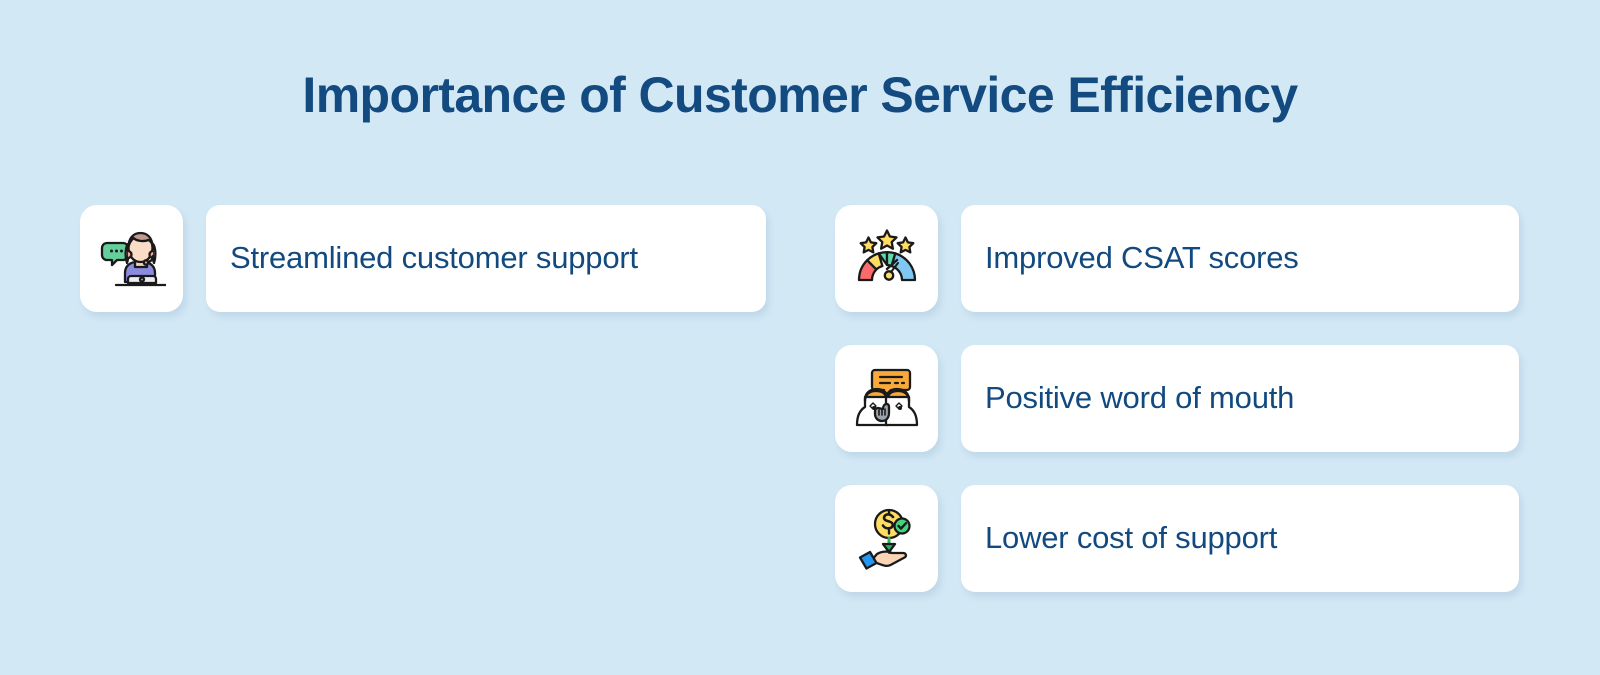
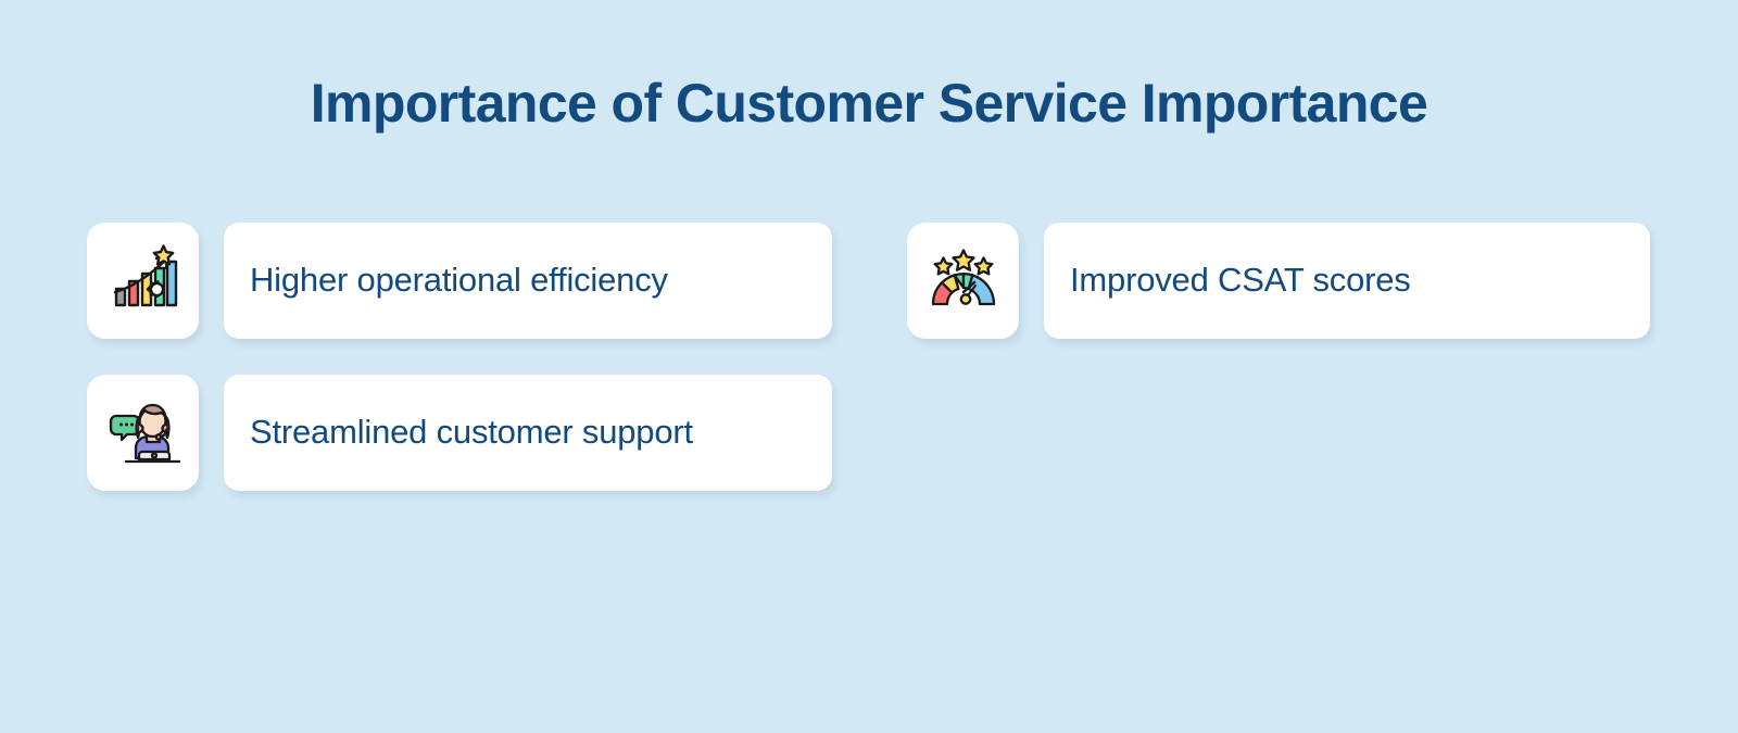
- Importance of Customer Service Efficiency
+ Importance of Customer Service Importance
+ Higher operational efficiency
  Streamlined customer support
  Improved CSAT scores
- Positive word of mouth
- Lower cost of support
